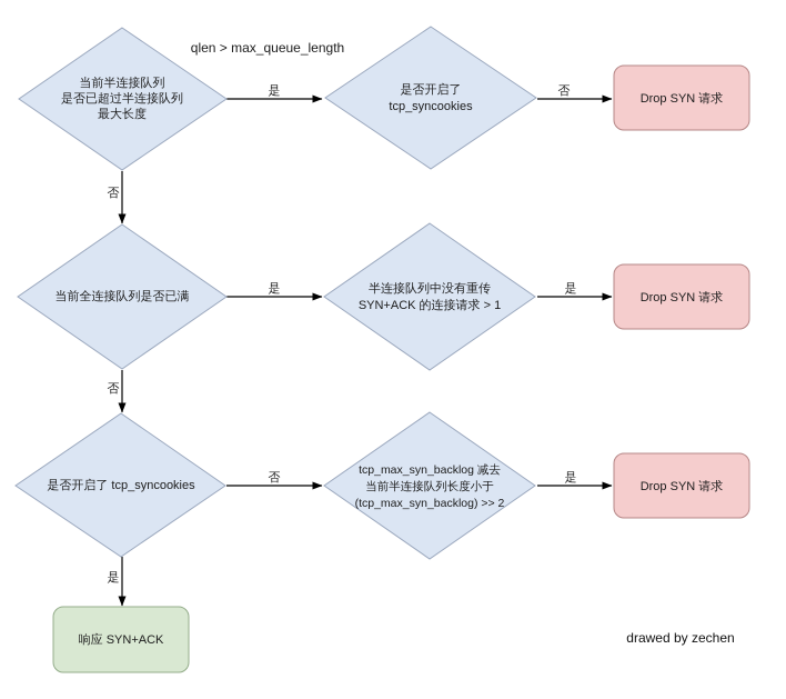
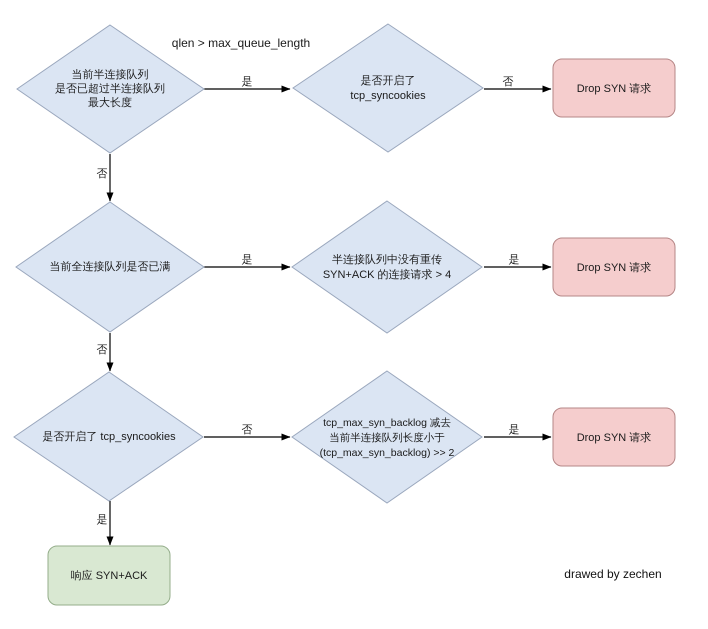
  是
  否
  否
  是
  是
  否
  否
  是
  是
  当前半连接队列
  是否已超过半连接队列
  最大长度
  是否开启了
  tcp_syncookies
  Drop SYN 请求
  当前全连接队列是否已满
  半连接队列中没有重传
- SYN+ACK 的连接请求 > 1
+ SYN+ACK 的连接请求 > 4
  Drop SYN 请求
  是否开启了 tcp_syncookies
  tcp_max_syn_backlog 减去
  当前半连接队列长度小于
  (tcp_max_syn_backlog) >> 2
  Drop SYN 请求
  响应 SYN+ACK
  qlen > max_queue_length
  drawed by zechen
